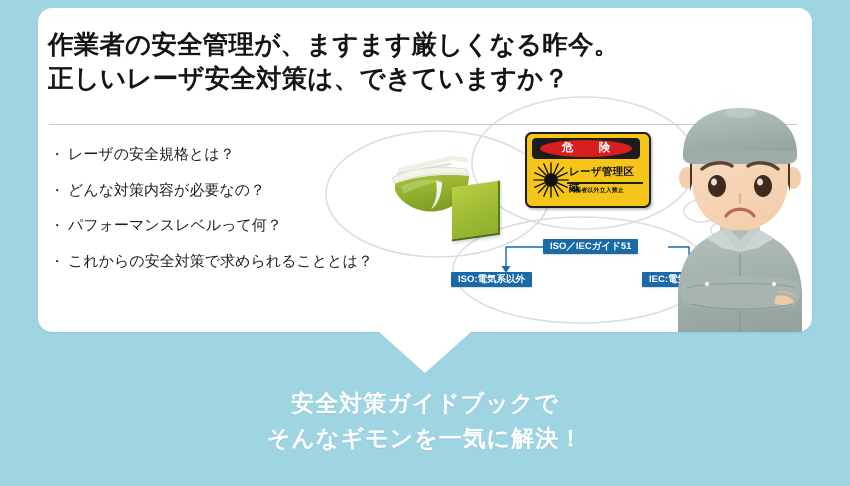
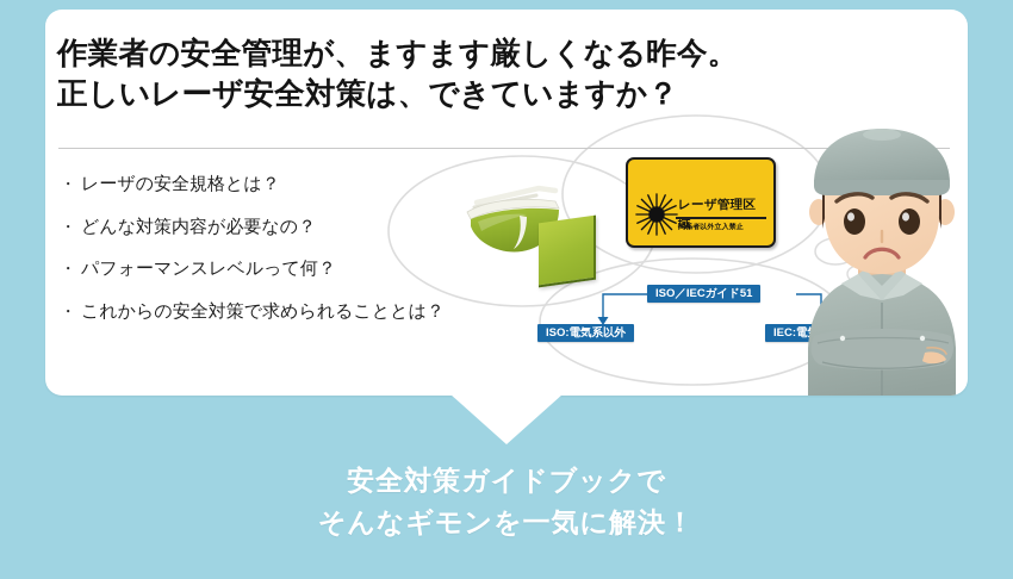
  作業者の安全管理が、ますます厳しくなる昨今。
  正しいレーザ安全対策は、できていますか？
  ・
  レーザの安全規格とは？
  ・
  どんな対策内容が必要なの？
  ・
  パフォーマンスレベルって何？
  ・
  これからの安全対策で求められることとは？
- 危 険
  レーザ管理区域
  ISO／IECガイド51
  ISO:電気系以外
  IEC:電
  安全対策ガイドブックで
  そんなギモンを一気に解決！
